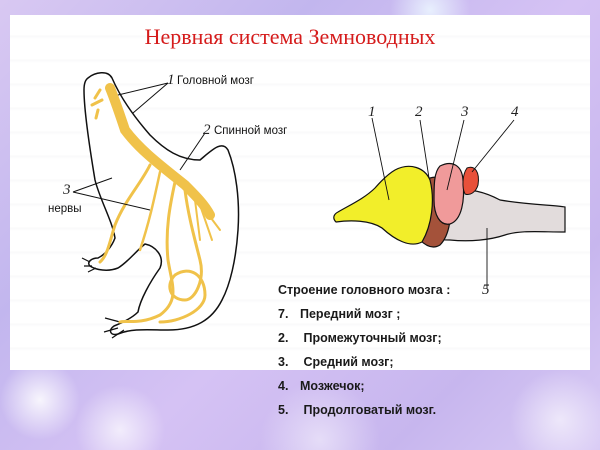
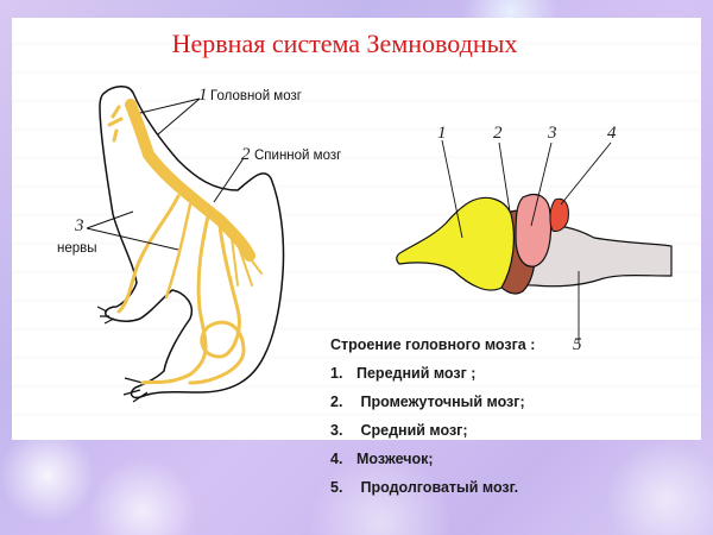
  Нервная система Земноводных
  1
  Головной мозг
  2
  Спинной мозг
  3
  нервы
  1
  2
  3
  4
  5
  Строение головного мозга :
- 7. Передний мозг ;
+ 1. Передний мозг ;
  2. Промежуточный мозг;
  3. Средний мозг;
  4. Мозжечок;
  5. Продолговатый мозг.
